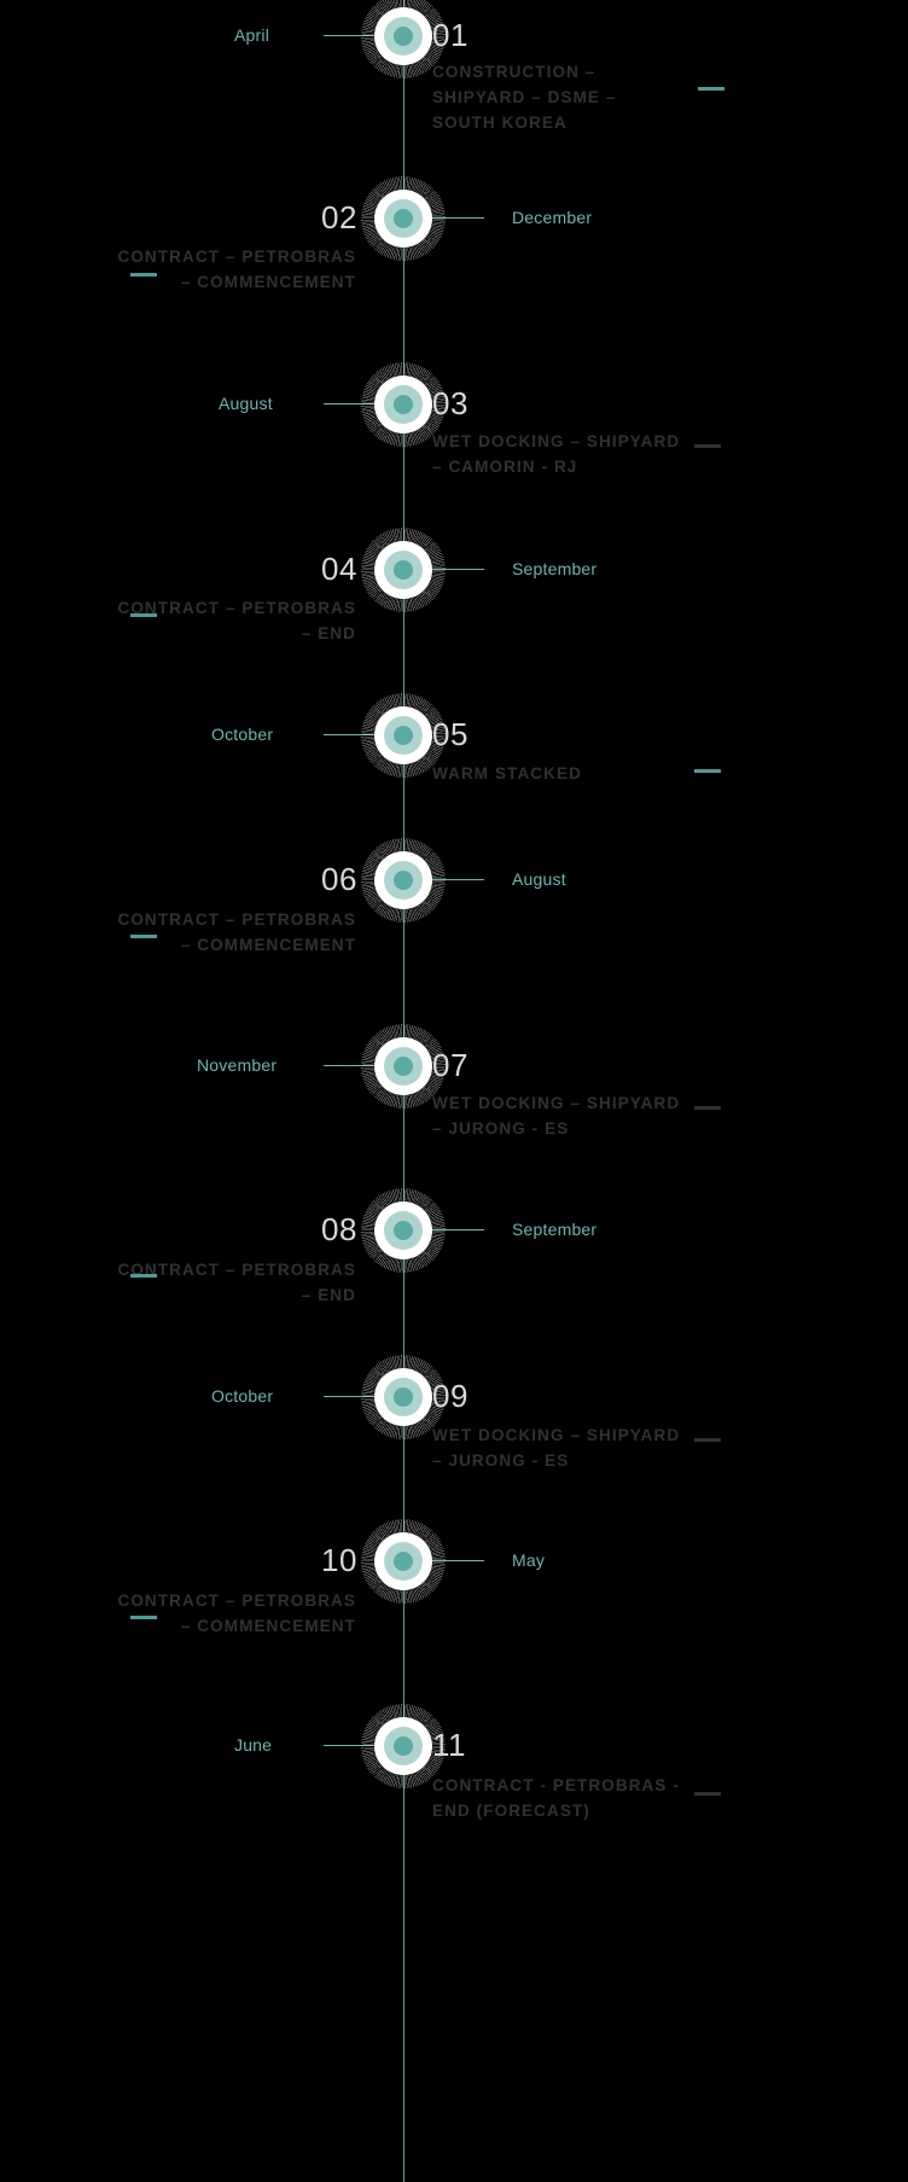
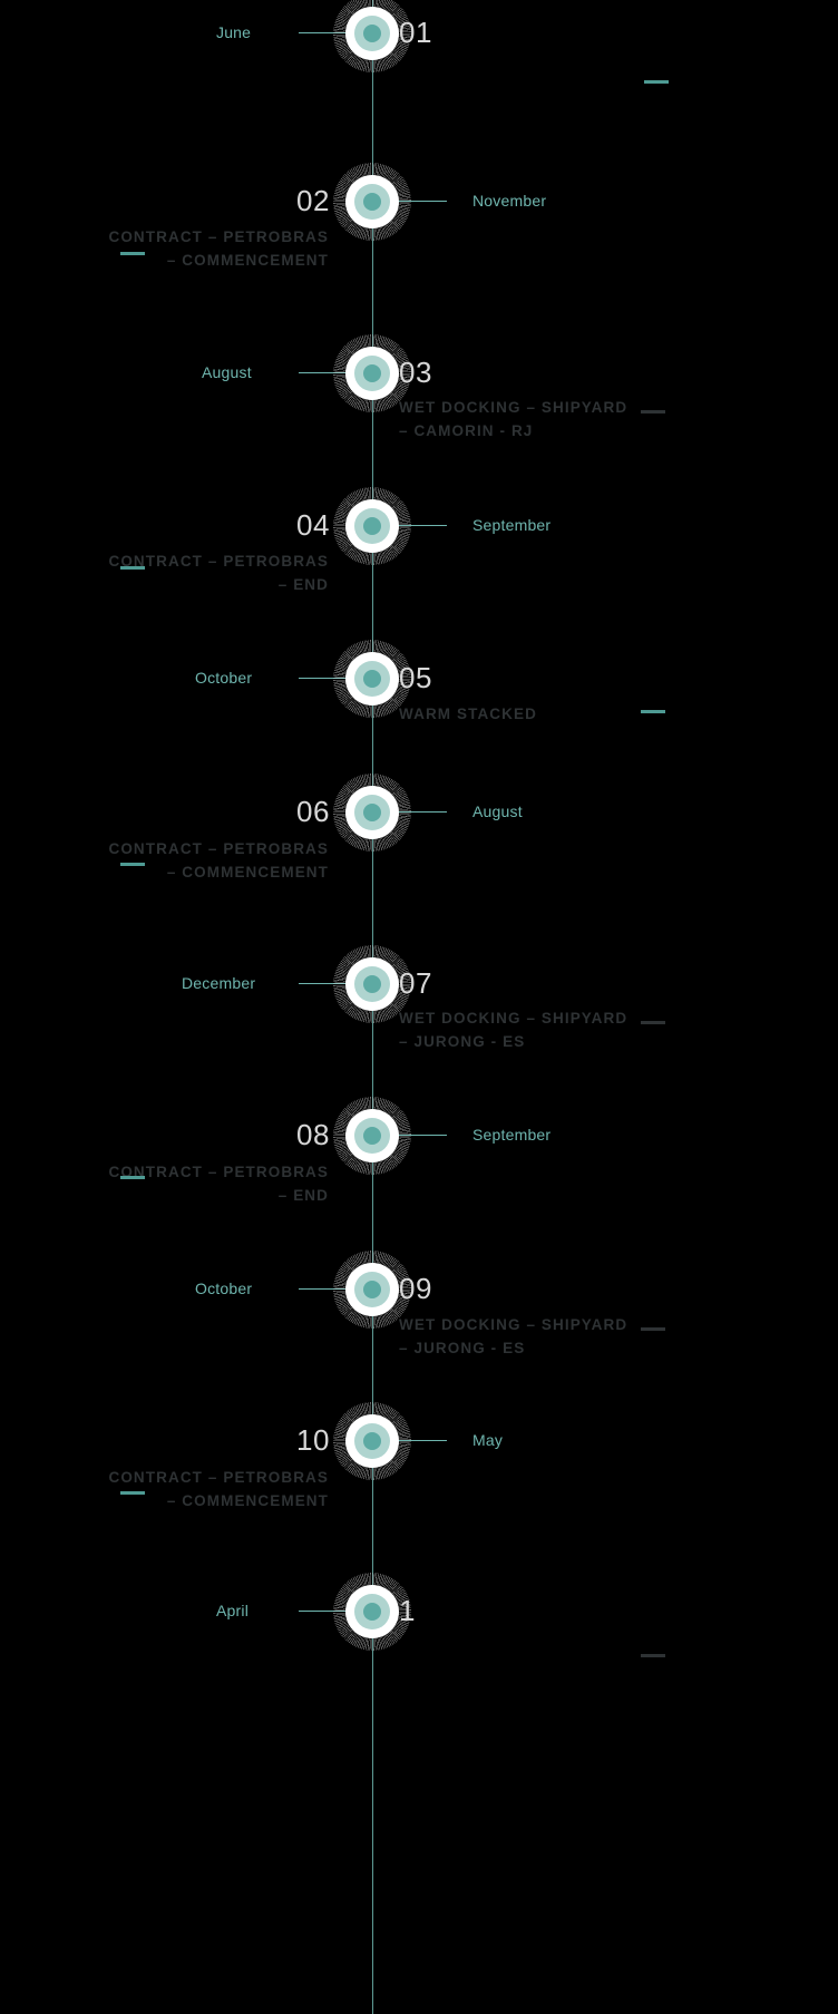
  01
- April
+ June
- CONSTRUCTION – SHIPYARD – DSME – SOUTH KOREA
  02
- December
+ November
  CONTRACT – PETROBRAS – COMMENCEMENT
  03
  August
  WET DOCKING – SHIPYARD – CAMORIN - RJ
  04
  September
  CONTRACT – PETROBRAS – END
  05
  October
  WARM STACKED
  06
  August
  CONTRACT – PETROBRAS – COMMENCEMENT
  07
- November
+ December
  WET DOCKING – SHIPYARD – JURONG - ES
  08
  September
  CONTRACT – PETROBRAS – END
  09
  October
  WET DOCKING – SHIPYARD – JURONG - ES
  10
  May
  CONTRACT – PETROBRAS – COMMENCEMENT
- 11
+ 1
- June
+ April
- CONTRACT - PETROBRAS - END (FORECAST)
